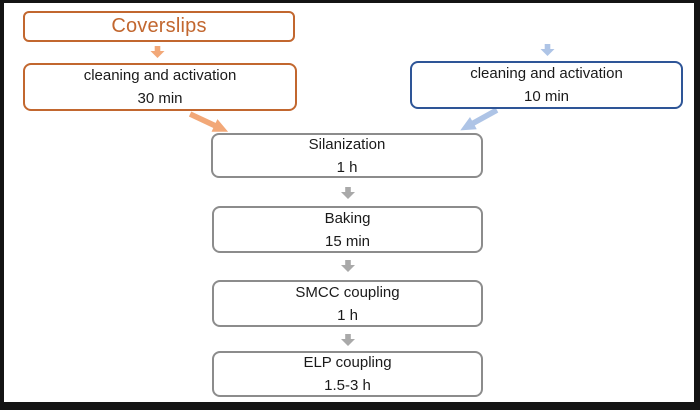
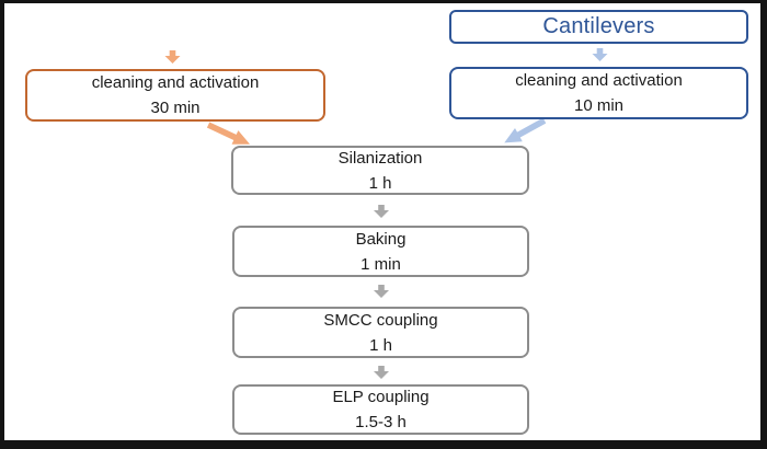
- Coverslips
  cleaning and activation
  30 min
+ Cantilevers
  cleaning and activation
  10 min
  Silanization
  1 h
  Baking
- 15 min
+ 1 min
  SMCC coupling
  1 h
  ELP coupling
  1.5-3 h
